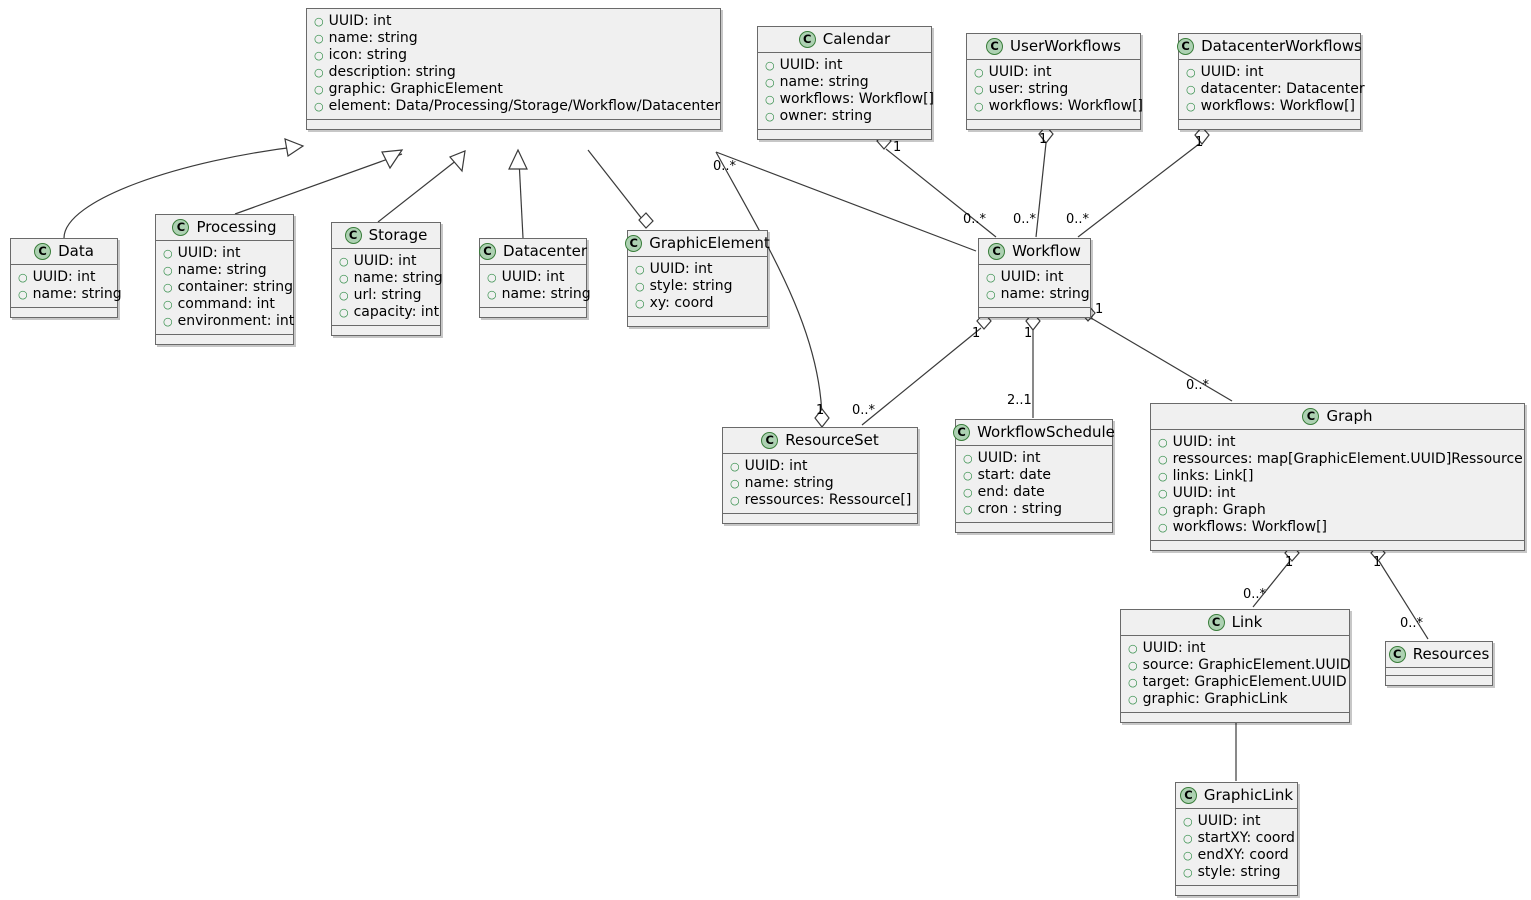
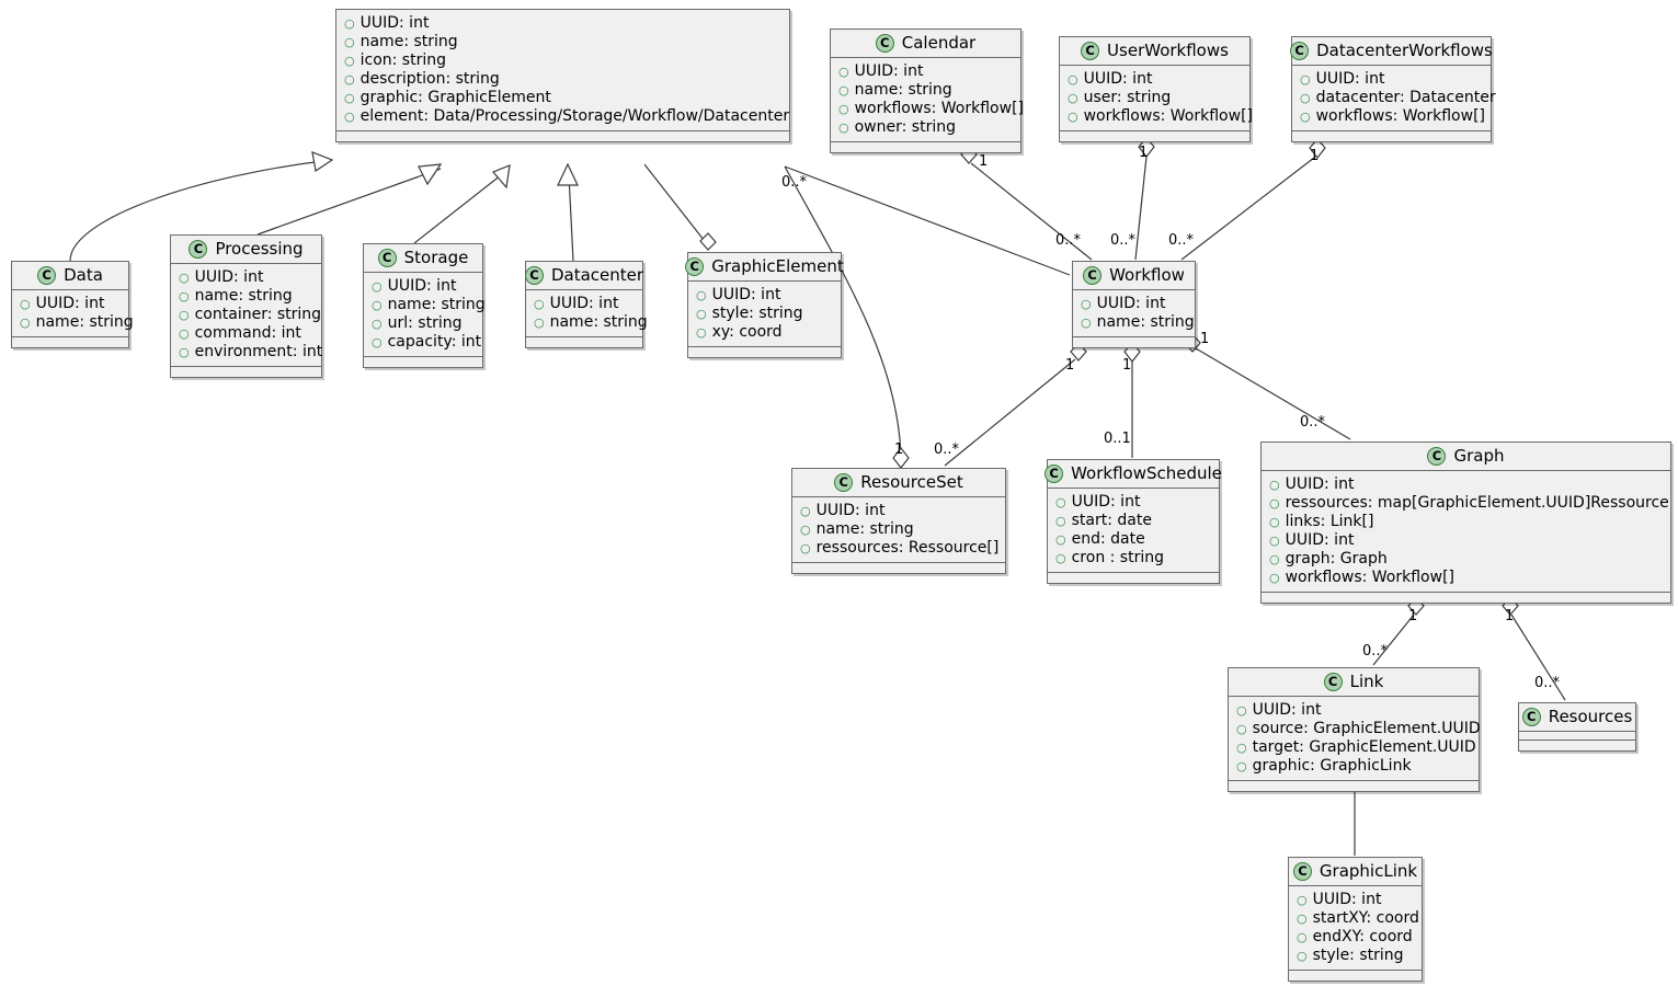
  ○
  UUID: int
  ○
  name: string
  ○
  icon: string
  ○
  description: string
  ○
  graphic: GraphicElement
  ○
  element: Data/Processing/Storage/Workflow/Datacenter
  C
  Calendar
  ○
  UUID: int
  ○
  name: string
  ○
  workflows: Workflow[]
  ○
  owner: string
  C
  UserWorkflows
  ○
  UUID: int
  ○
  user: string
  ○
  workflows: Workflow[]
  C
  DatacenterWorkflows
  ○
  UUID: int
  ○
  datacenter: Datacenter
  ○
  workflows: Workflow[]
  C
  Data
  ○
  UUID: int
  ○
  name: string
  C
  Processing
  ○
  UUID: int
  ○
  name: string
  ○
  container: string
  ○
  command: int
  ○
  environment: int
  C
  Storage
  ○
  UUID: int
  ○
  name: string
  ○
  url: string
  ○
  capacity: int
  C
  Datacenter
  ○
  UUID: int
  ○
  name: string
  C
  GraphicElement
  ○
  UUID: int
  ○
  style: string
  ○
  xy: coord
  C
  Workflow
  ○
  UUID: int
  ○
  name: string
  C
  ResourceSet
  ○
  UUID: int
  ○
  name: string
  ○
  ressources: Ressource[]
  C
  WorkflowSchedule
  ○
  UUID: int
  ○
  start: date
  ○
  end: date
  ○
  cron : string
  C
  Graph
  ○
  UUID: int
  ○
  ressources: map[GraphicElement.UUID]Ressource
  ○
  links: Link[]
  ○
  UUID: int
  ○
  graph: Graph
  ○
  workflows: Workflow[]
  C
  Link
  ○
  UUID: int
  ○
  source: GraphicElement.UUID
  ○
  target: GraphicElement.UUID
  ○
  graphic: GraphicLink
  C
  Resources
  C
  GraphicLink
  ○
  UUID: int
  ○
  startXY: coord
  ○
  endXY: coord
  ○
  style: string
  0..*
  1
  1
  1
  0..*
  0..*
  0..*
  1
  1
  1
- 2..1
+ 0..1
  0..*
  1
  0..*
  1
  0..*
  1
  0..*
